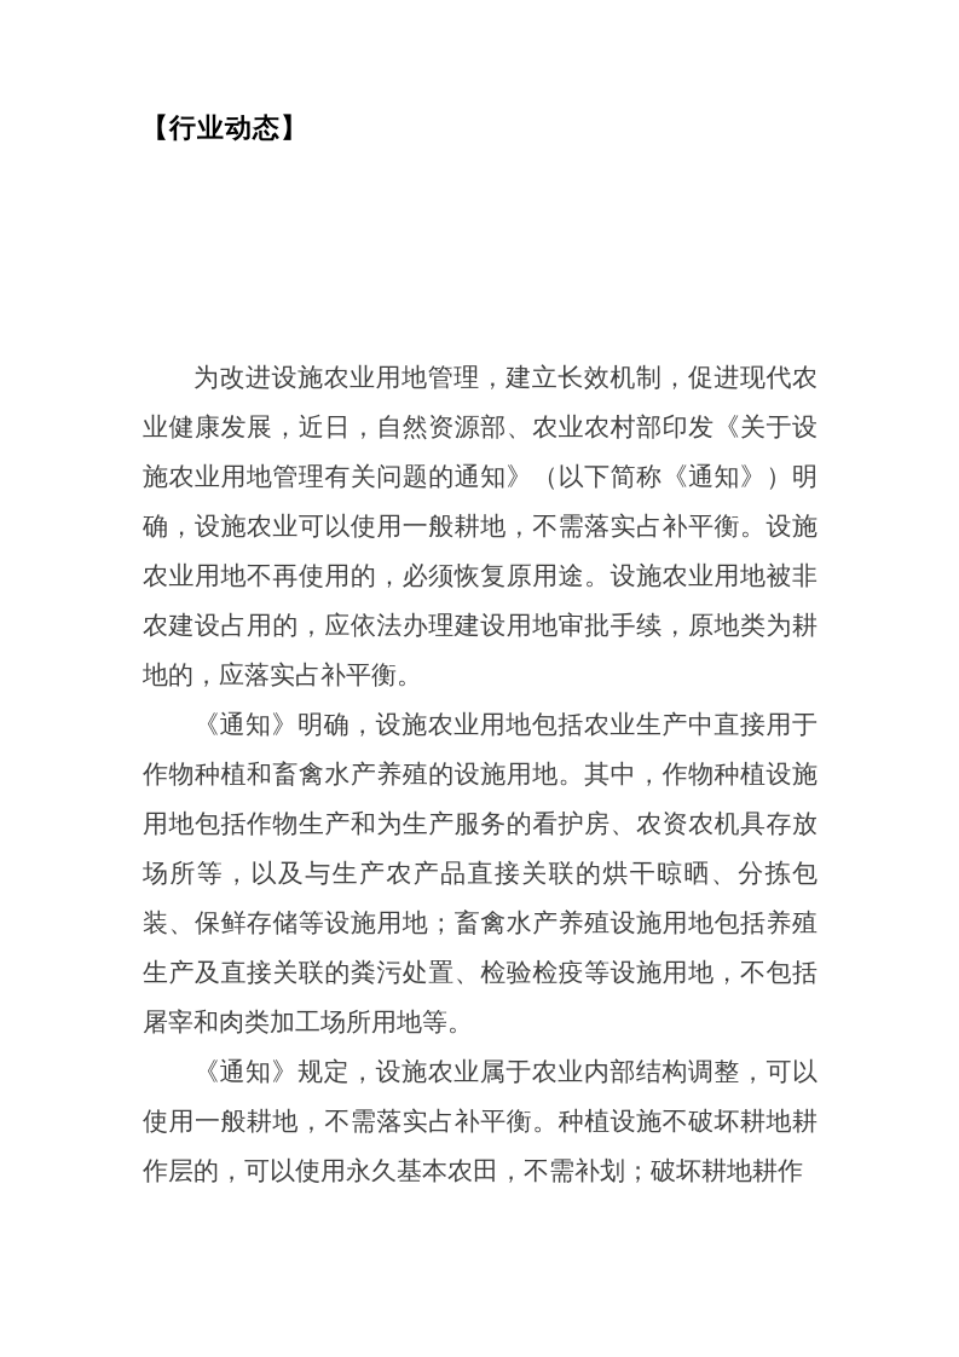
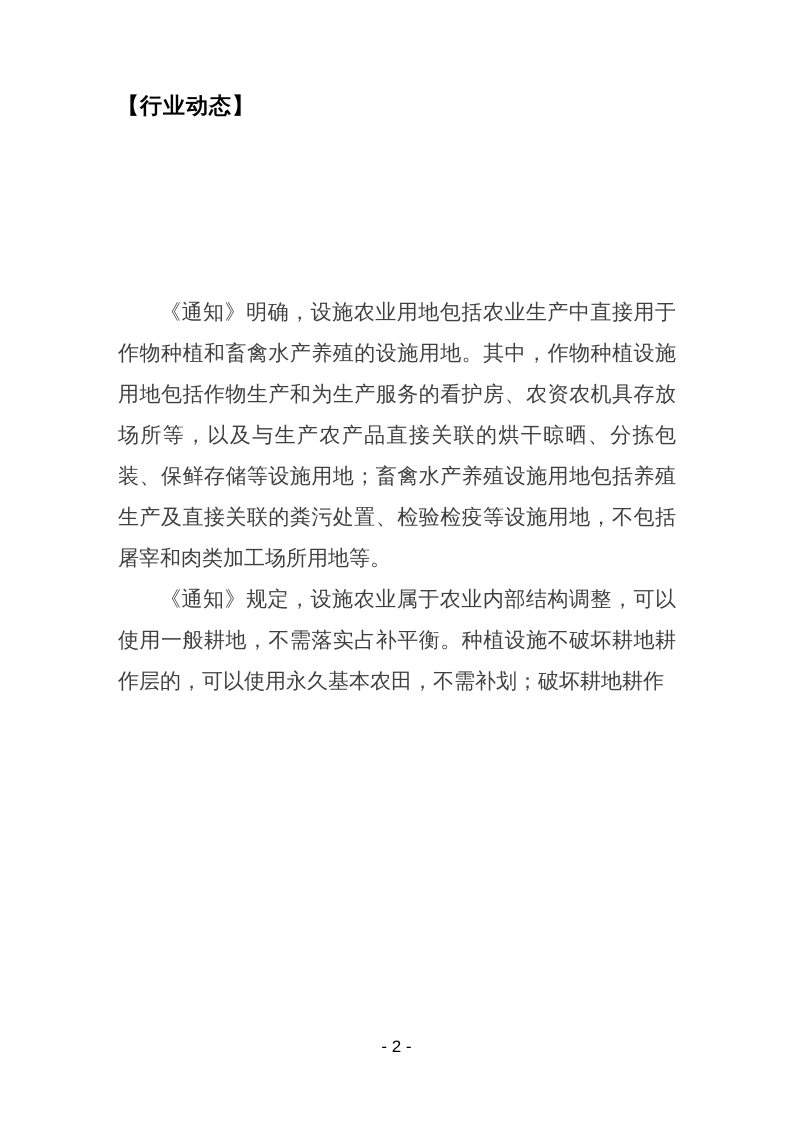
  【行业动态】
- 为改进设施农业用地管理，建立长效机制，促进现代农业健康发展，近日，自然资源部、农业农村部印发《关于设施农业用地管理有关问题的通知》（以下简称《通知》）明确，设施农业可以使用一般耕地，不需落实占补平衡。设施农业用地不再使用的，必须恢复原用途。设施农业用地被非农建设占用的，应依法办理建设用地审批手续，原地类为耕地的，应落实占补平衡。
  《通知》明确，设施农业用地包括农业生产中直接用于作物种植和畜禽水产养殖的设施用地。其中，作物种植设施用地包括作物生产和为生产服务的看护房、农资农机具存放场所等，以及与生产农产品直接关联的烘干晾晒、分拣包装、保鲜存储等设施用地；畜禽水产养殖设施用地包括养殖生产及直接关联的粪污处置、检验检疫等设施用地，不包括屠宰和肉类加工场所用地等。
  《通知》规定，设施农业属于农业内部结构调整，可以使用一般耕地，不需落实占补平衡。种植设施不破坏耕地耕作层的，可以使用永久基本农田，不需补划；破坏耕地耕作
+ - 2 -
